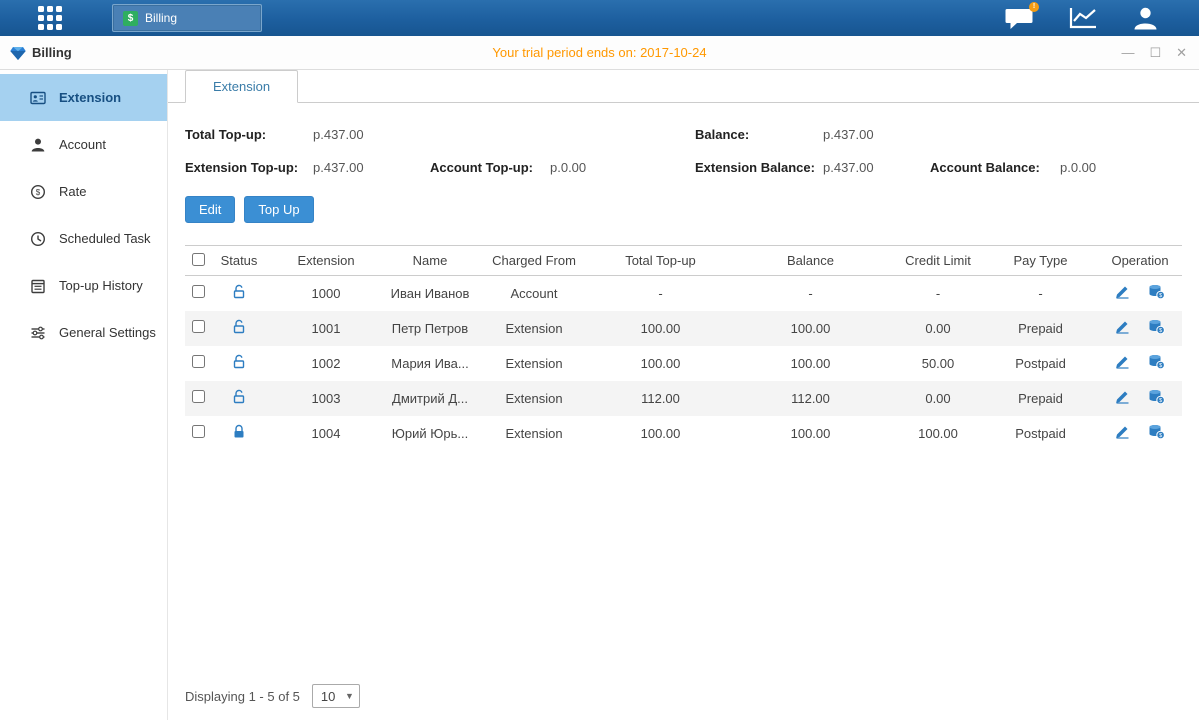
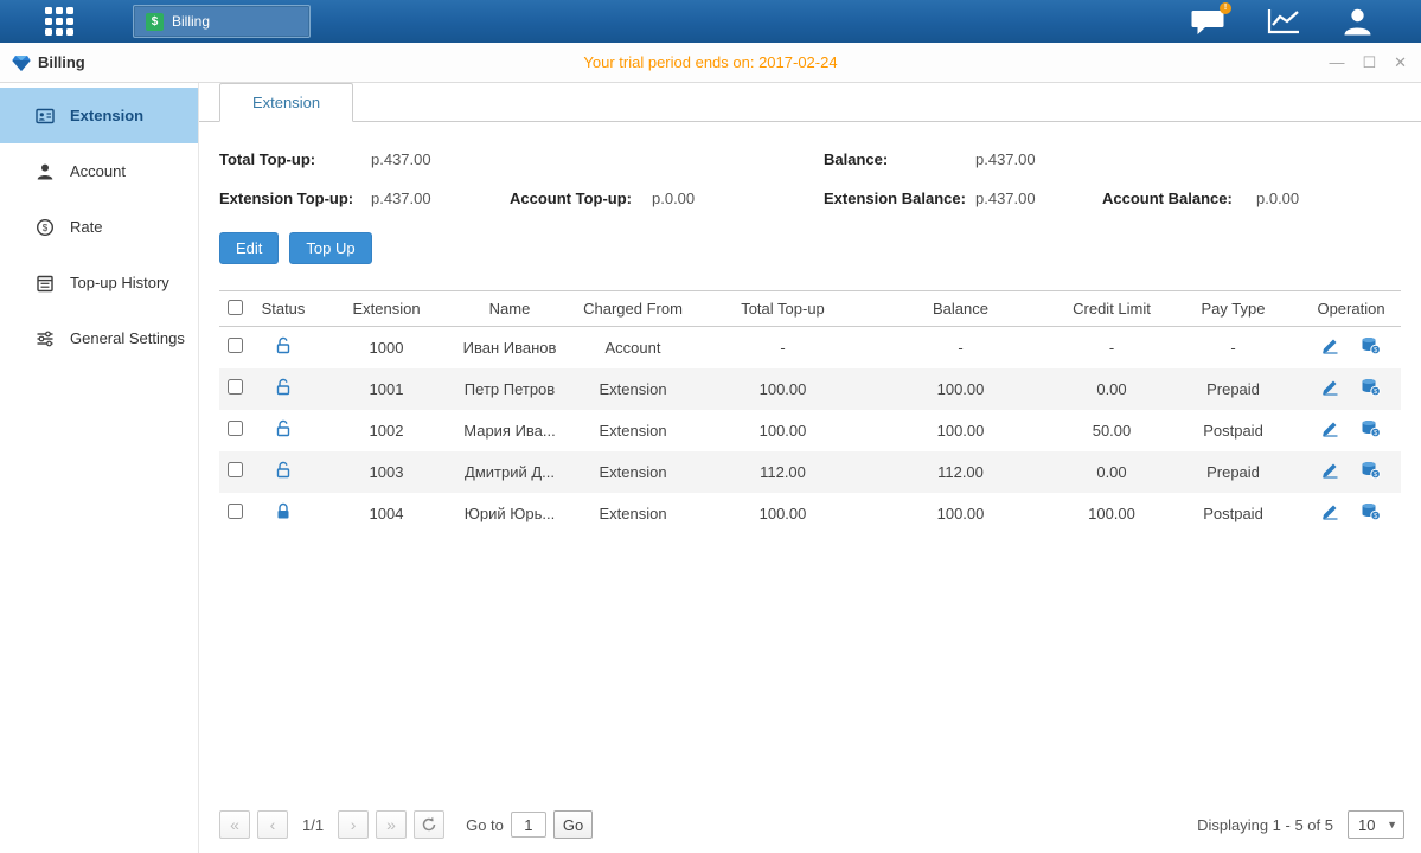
  $
  Billing
  Billing
- Your trial period ends on: 2017-10-24
+ Your trial period ends on: 2017-02-24
  —
  ☐
  ✕
  Extension
  Account
  $
  Rate
- Scheduled Task
  Top-up History
  General Settings
  Extension
  Total Top-up:
  p.437.00
  Balance:
  p.437.00
  Extension Top-up:
  p.437.00
  Account Top-up:
  p.0.00
  Extension Balance:
  p.437.00
  Account Balance:
  p.0.00
  Edit
  Top Up
  	Status	Extension	Name	Charged From	Total Top-up	Balance	Credit Limit	Pay Type	Operation
  		1000	Иван Иванов	Account	-	-	-	-
  		1001	Петр Петров	Extension	100.00	100.00	0.00	Prepaid
  		1002	Мария Ива...	Extension	100.00	100.00	50.00	Postpaid
  		1003	Дмитрий Д...	Extension	112.00	112.00	0.00	Prepaid
  		1004	Юрий Юрь...	Extension	100.00	100.00	100.00	Postpaid
+ «
+ ‹
+ 1/1
+ ›
+ »
+ Go to
+ 1
+ Go
  Displaying 1 - 5 of 5
  10
  ▼
